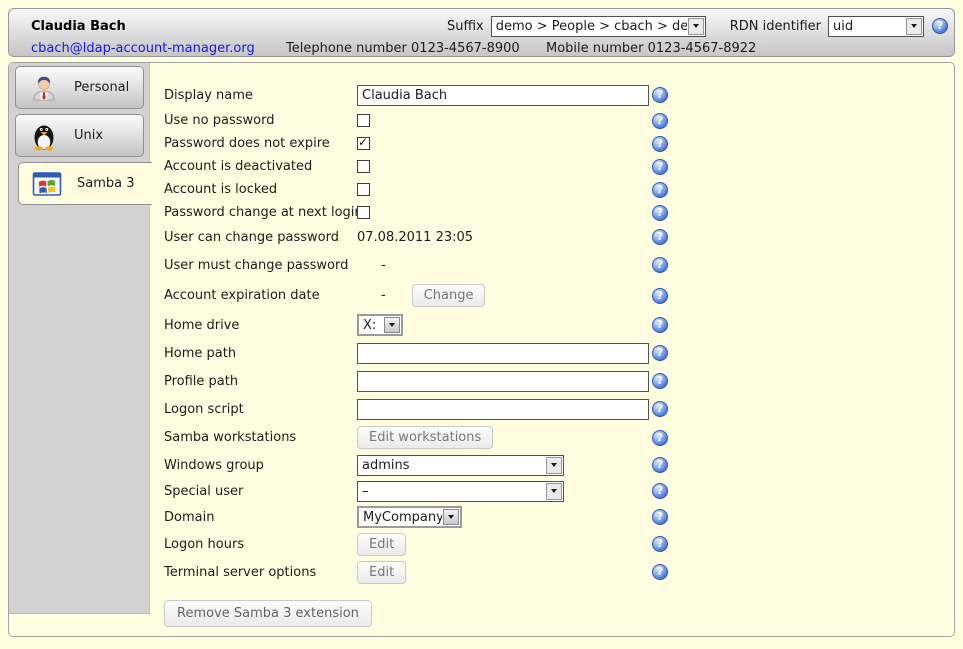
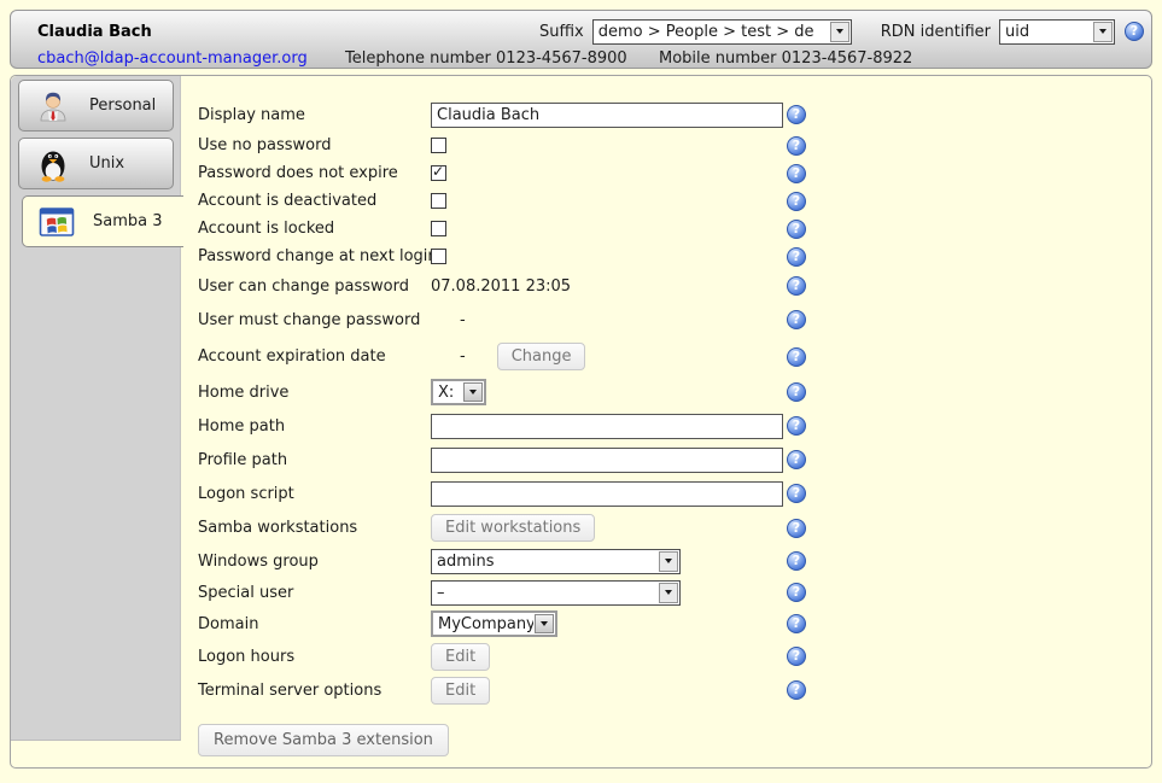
  Claudia Bach
  Suffix
- demo > People > cbach > de
+ demo > People > test > de
  RDN identifier
  uid
  cbach@ldap-account-manager.org
  Telephone number 0123-4567-8900
  Mobile number 0123-4567-8922
  Personal
  Unix
  Samba 3
  Display name
  Claudia Bach
  Use no password
  Password does not expire
  Account is deactivated
  Account is locked
  Password change at next logi
  User can change password
  07.08.2011 23:05
  User must change password
  -
  Account expiration date
  -
  Change
  Home drive
  X:
  Home path
  Profile path
  Logon script
  Samba workstations
  Edit workstations
  Windows group
  admins
  Special user
  –
  Domain
  MyCompany
  Logon hours
  Edit
  Terminal server options
  Edit
  Remove Samba 3 extension
